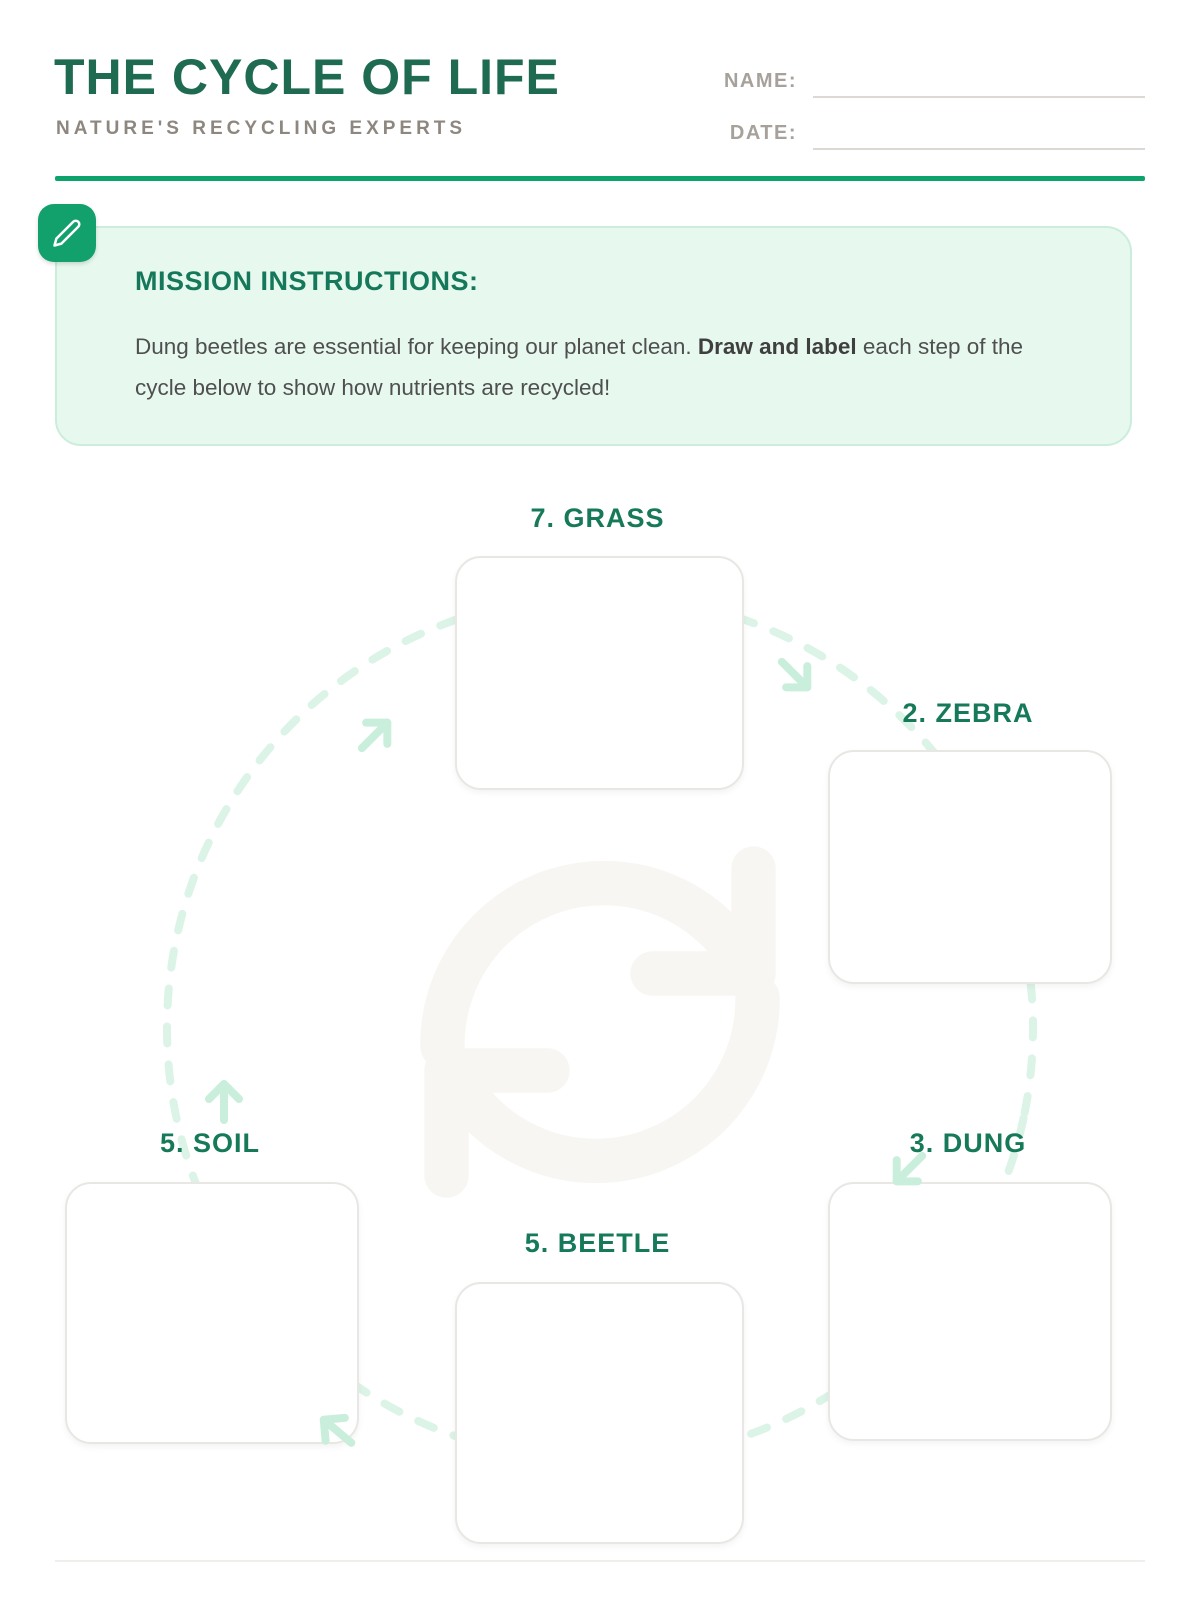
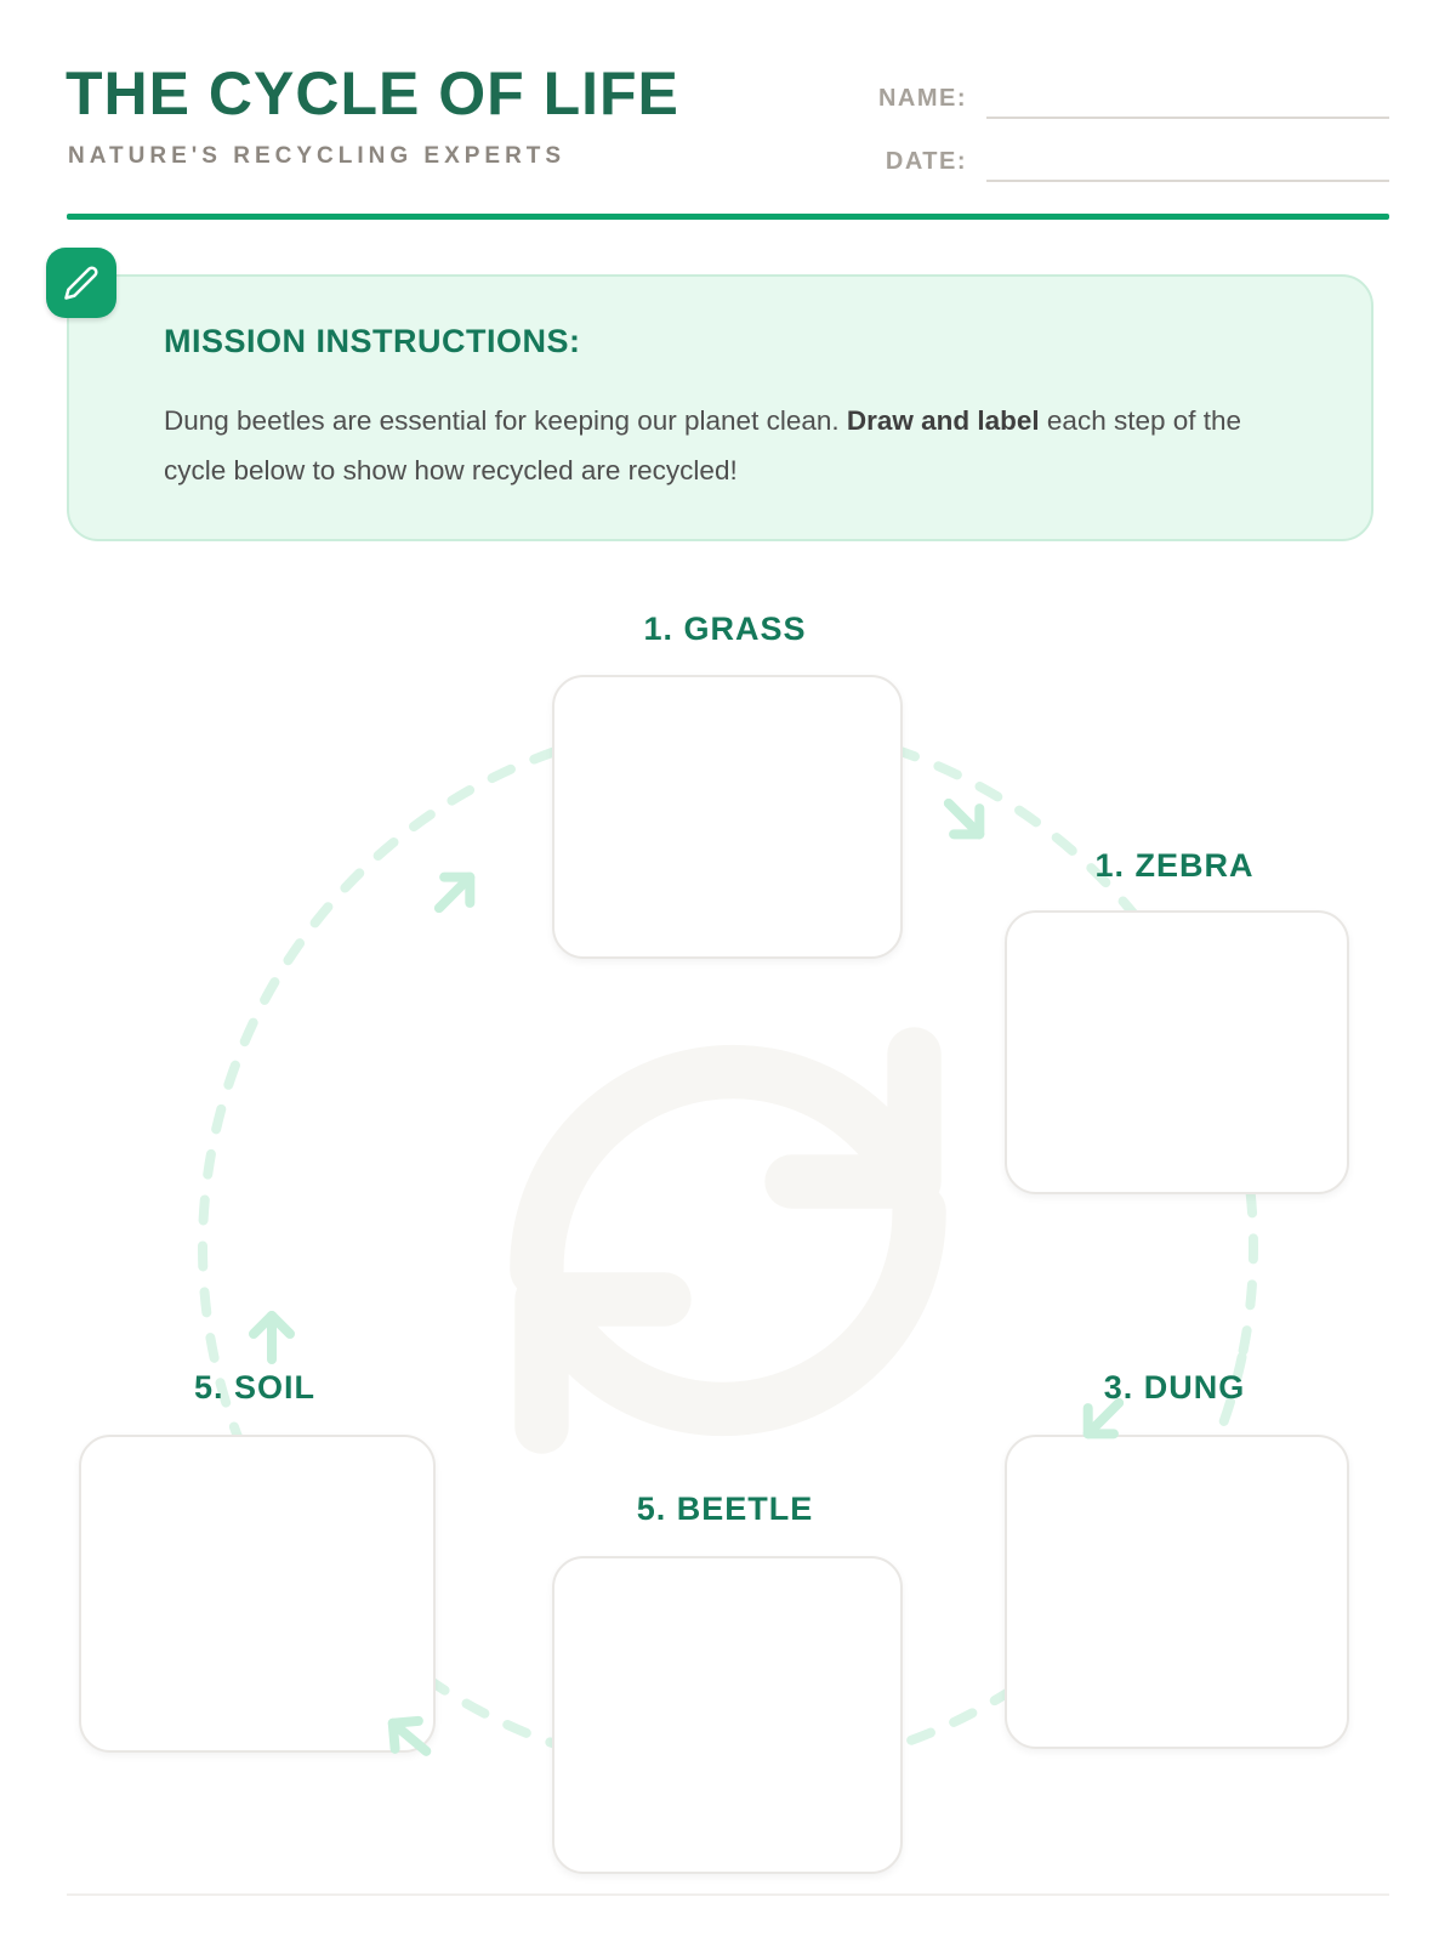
  THE CYCLE OF LIFE
  NATURE'S RECYCLING EXPERTS
  NAME:
  DATE:
  MISSION INSTRUCTIONS:
- Dung beetles are essential for keeping our planet clean. Draw and label each step of the cycle below to show how nutrients are recycled!
+ Dung beetles are essential for keeping our planet clean. Draw and label each step of the cycle below to show how recycled are recycled!
- 7. GRASS
+ 1. GRASS
- 2. ZEBRA
+ 1. ZEBRA
  3. DUNG
  5. BEETLE
  5. SOIL
